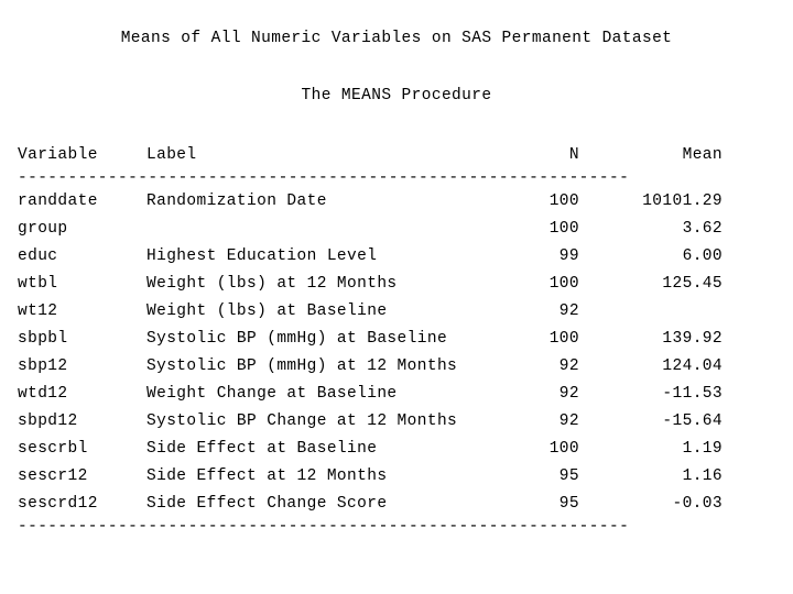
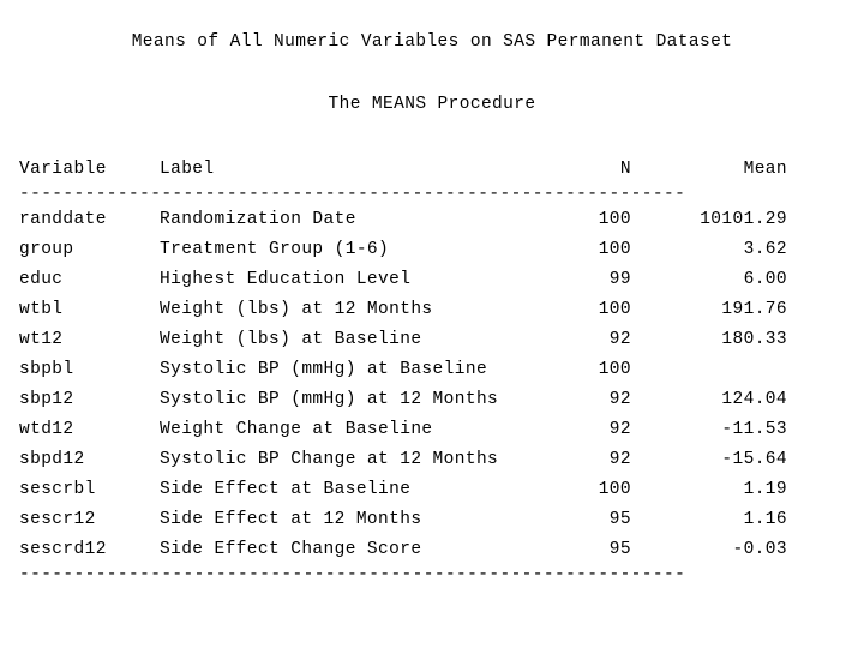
  Means of All Numeric Variables on SAS Permanent Dataset
  The MEANS Procedure
  Variable
  Label
  N
  Mean
  -------------------------------------------------------------
  randdate
  Randomization Date
  100
  10101.29
  group
+ Treatment Group (1-6)
  100
  3.62
  educ
  Highest Education Level
  99
  6.00
  wtbl
  Weight (lbs) at 12 Months
  100
- 125.45
+ 191.76
  wt12
  Weight (lbs) at Baseline
  92
+ 180.33
  sbpbl
  Systolic BP (mmHg) at Baseline
  100
- 139.92
  sbp12
  Systolic BP (mmHg) at 12 Months
  92
  124.04
  wtd12
  Weight Change at Baseline
  92
  -11.53
  sbpd12
  Systolic BP Change at 12 Months
  92
  -15.64
  sescrbl
  Side Effect at Baseline
  100
  1.19
  sescr12
  Side Effect at 12 Months
  95
  1.16
  sescrd12
  Side Effect Change Score
  95
  -0.03
  -------------------------------------------------------------
